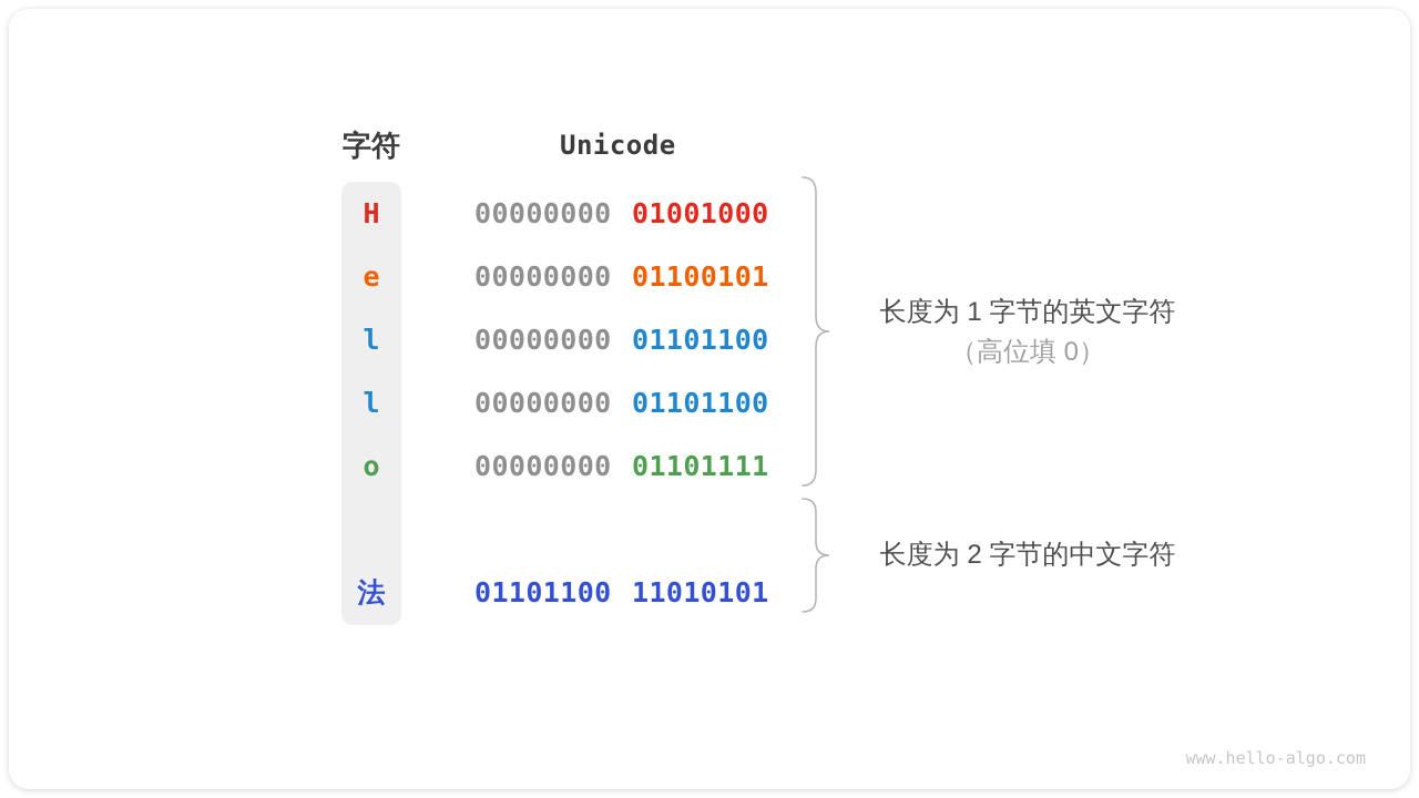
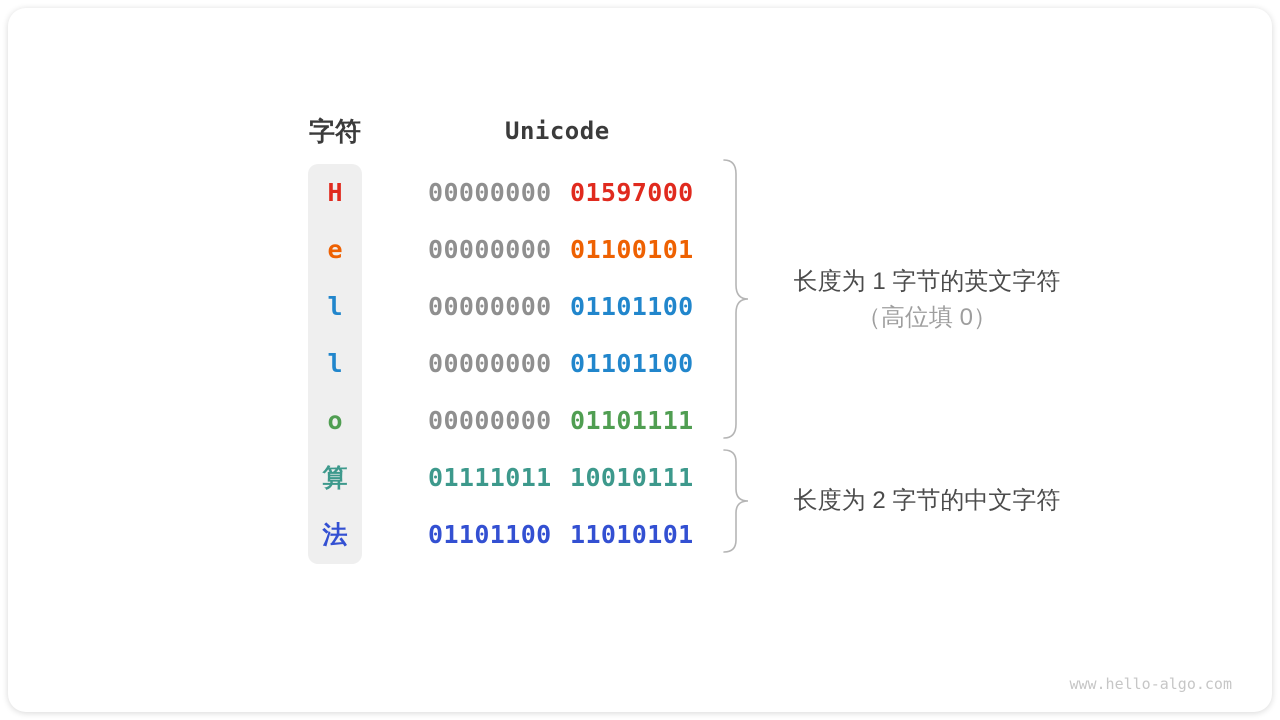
  字符
  Unicode
  H
  00000000
- 01001000
+ 01597000
  e
  00000000
  01100101
  l
  00000000
  01101100
  l
  00000000
  01101100
  o
  00000000
  01101111
+ 算
+ 01111011
+ 10010111
  法
  01101100
  11010101
  长度为 1 字节的英文字符
  （高位填 0）
  长度为 2 字节的中文字符
  www.hello-algo.com
